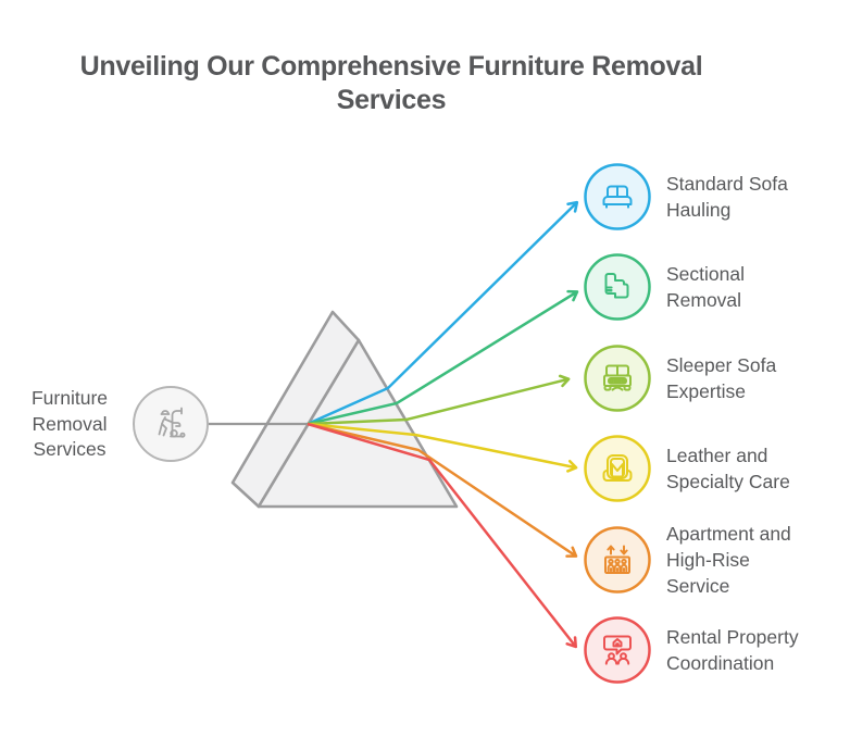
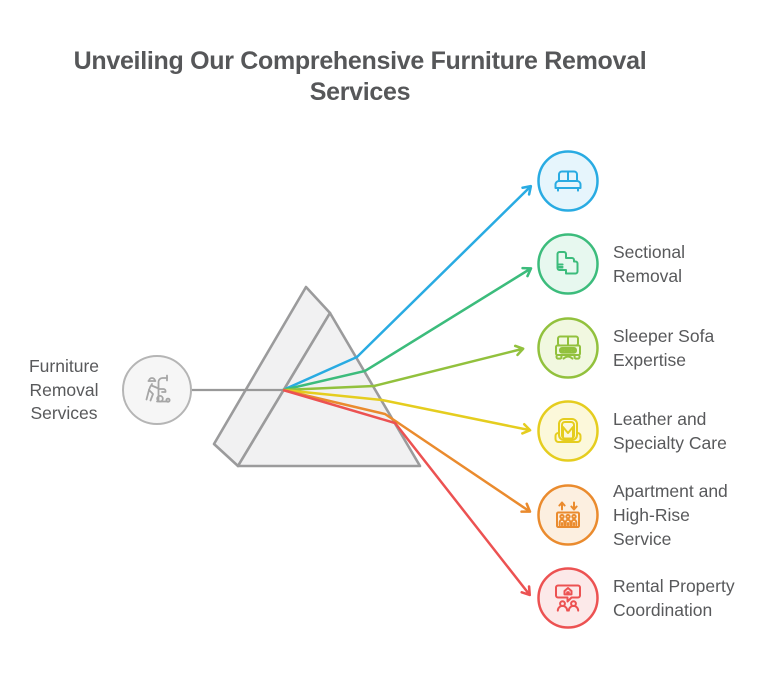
  Unveiling Our Comprehensive Furniture Removal
  Services
  Furniture
  Removal
  Services
- Standard Sofa
- Hauling
  Sectional
  Removal
  Sleeper Sofa
  Expertise
  Leather and
  Specialty Care
  Apartment and
  High-Rise
  Service
  Rental Property
  Coordination
